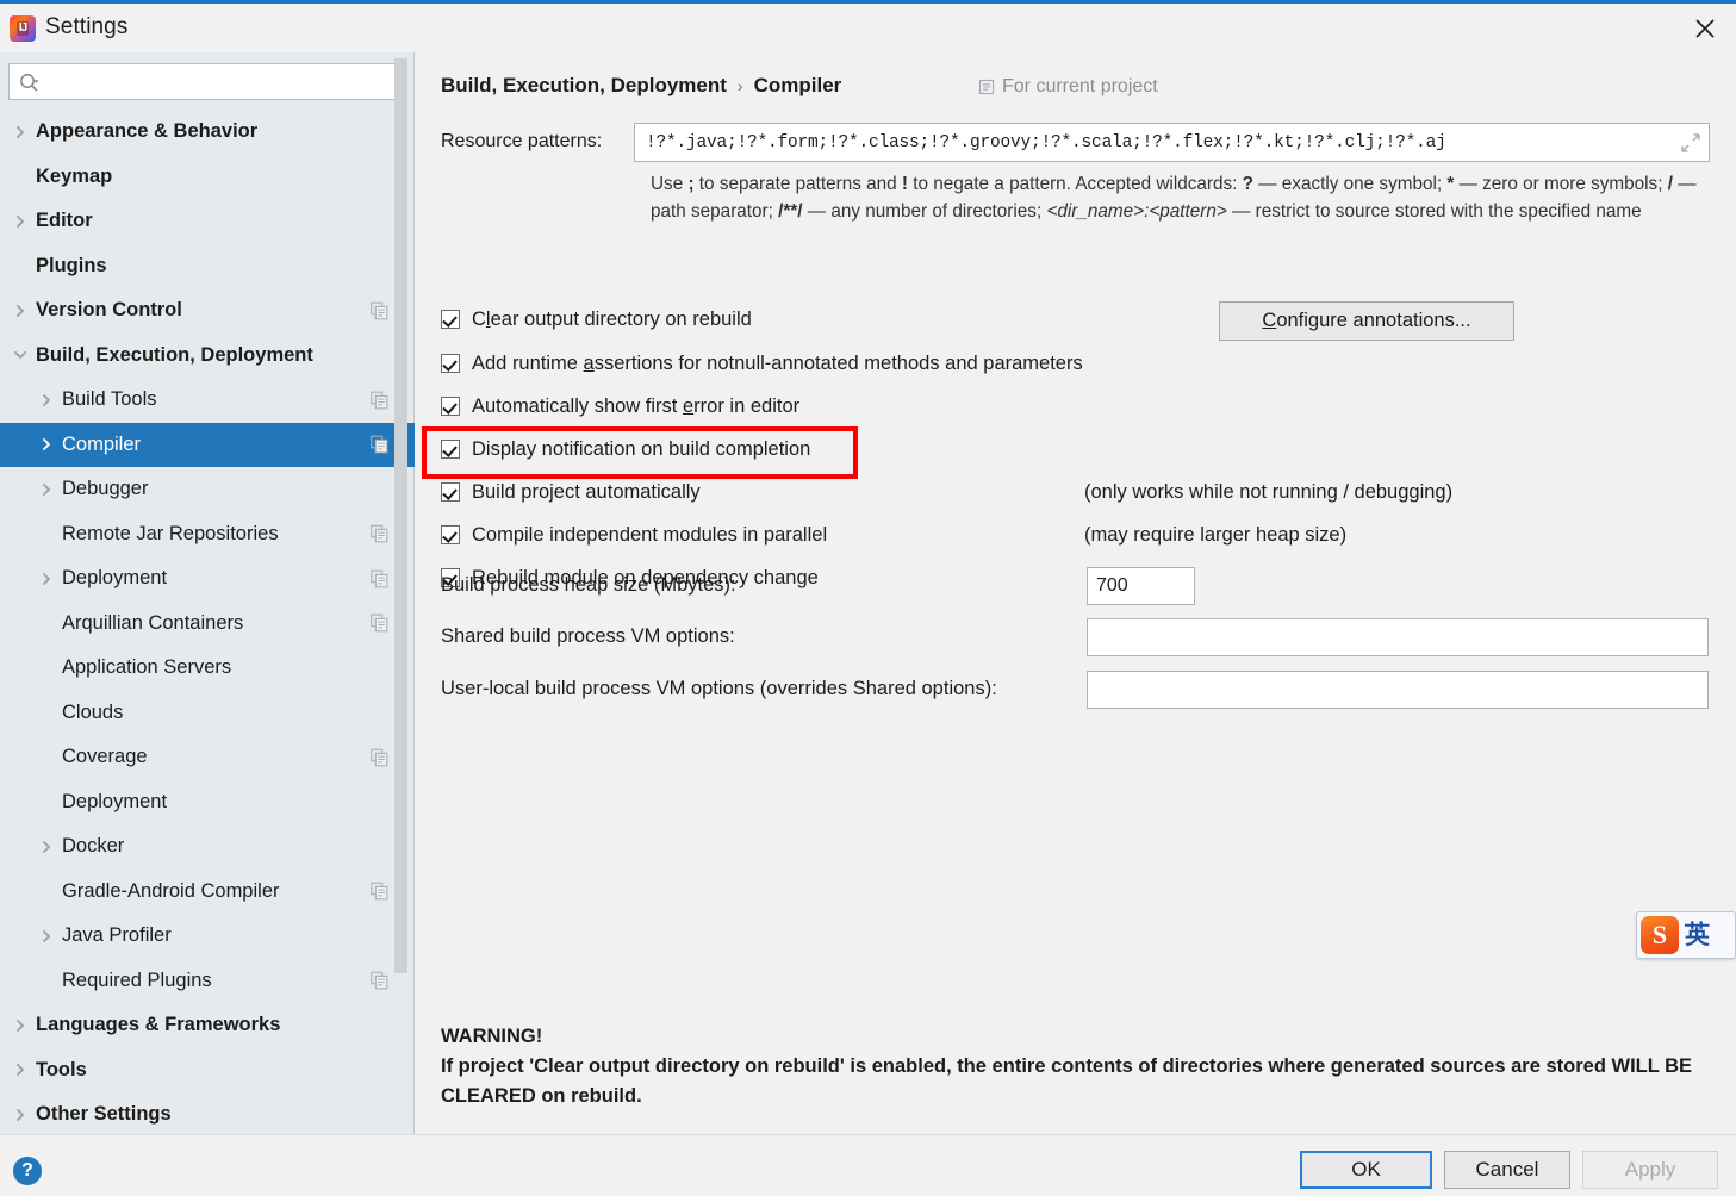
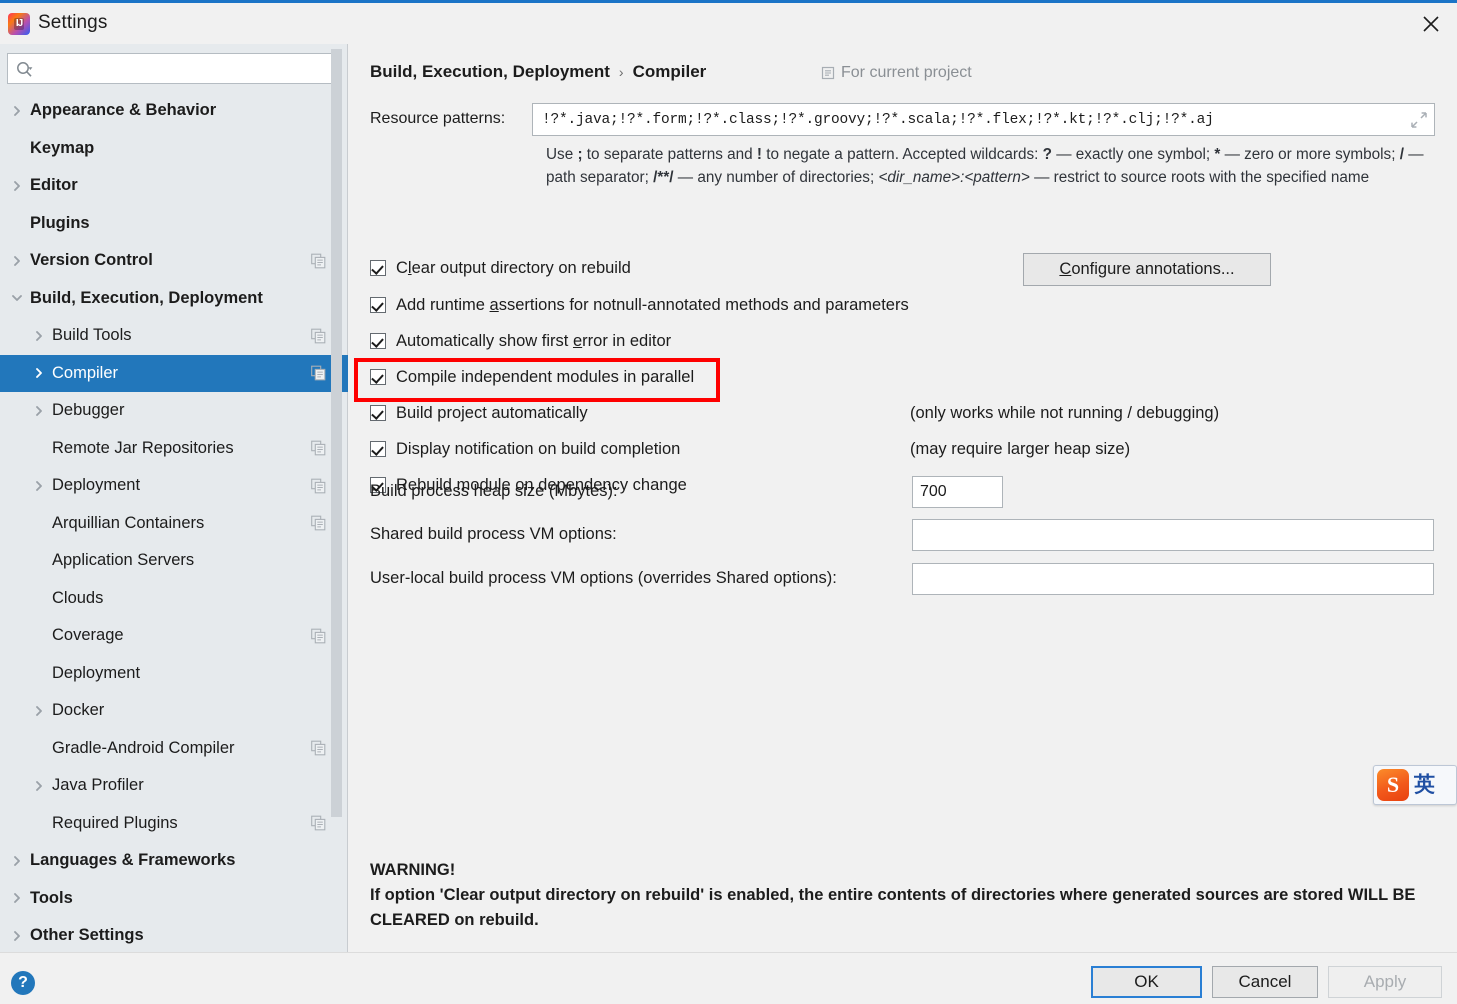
  IJ
  Settings
  Appearance & Behavior
  Keymap
  Editor
  Plugins
  Version Control
  Build, Execution, Deployment
  Build Tools
  Compiler
  Debugger
  Remote Jar Repositories
  Deployment
  Arquillian Containers
  Application Servers
  Clouds
  Coverage
  Deployment
  Docker
  Gradle-Android Compiler
  Java Profiler
  Required Plugins
  Languages & Frameworks
  Tools
  Other Settings
  Build, Execution, Deployment
  ›
  Compiler
  For current project
  Resource patterns:
  !?*.java;!?*.form;!?*.class;!?*.groovy;!?*.scala;!?*.flex;!?*.kt;!?*.clj;!?*.aj
- Use ; to separate patterns and ! to negate a pattern. Accepted wildcards: ? — exactly one symbol; * — zero or more symbols; / — path separator; /**/ — any number of directories; <dir_name>:<pattern> — restrict to source stored with the specified name
+ Use ; to separate patterns and ! to negate a pattern. Accepted wildcards: ? — exactly one symbol; * — zero or more symbols; / — path separator; /**/ — any number of directories; <dir_name>:<pattern> — restrict to source roots with the specified name
  Clear output directory on rebuild
  Add runtime assertions for notnull-annotated methods and parameters
  Automatically show first error in editor
- Display notification on build completion
+ Compile independent modules in parallel
  Build project automatically
  (only works while not running / debugging)
- Compile independent modules in parallel
+ Display notification on build completion
  (may require larger heap size)
  Rebuild module on dependency change
  Configure annotations...
  Build process heap size (Mbytes):
  700
  Shared build process VM options:
  User-local build process VM options (overrides Shared options):
  WARNING!
- If project 'Clear output directory on rebuild' is enabled, the entire contents of directories where generated sources are stored WILL BE CLEARED on rebuild.
+ If option 'Clear output directory on rebuild' is enabled, the entire contents of directories where generated sources are stored WILL BE CLEARED on rebuild.
  S
  英
  ?
  OK
  Cancel
  Apply
